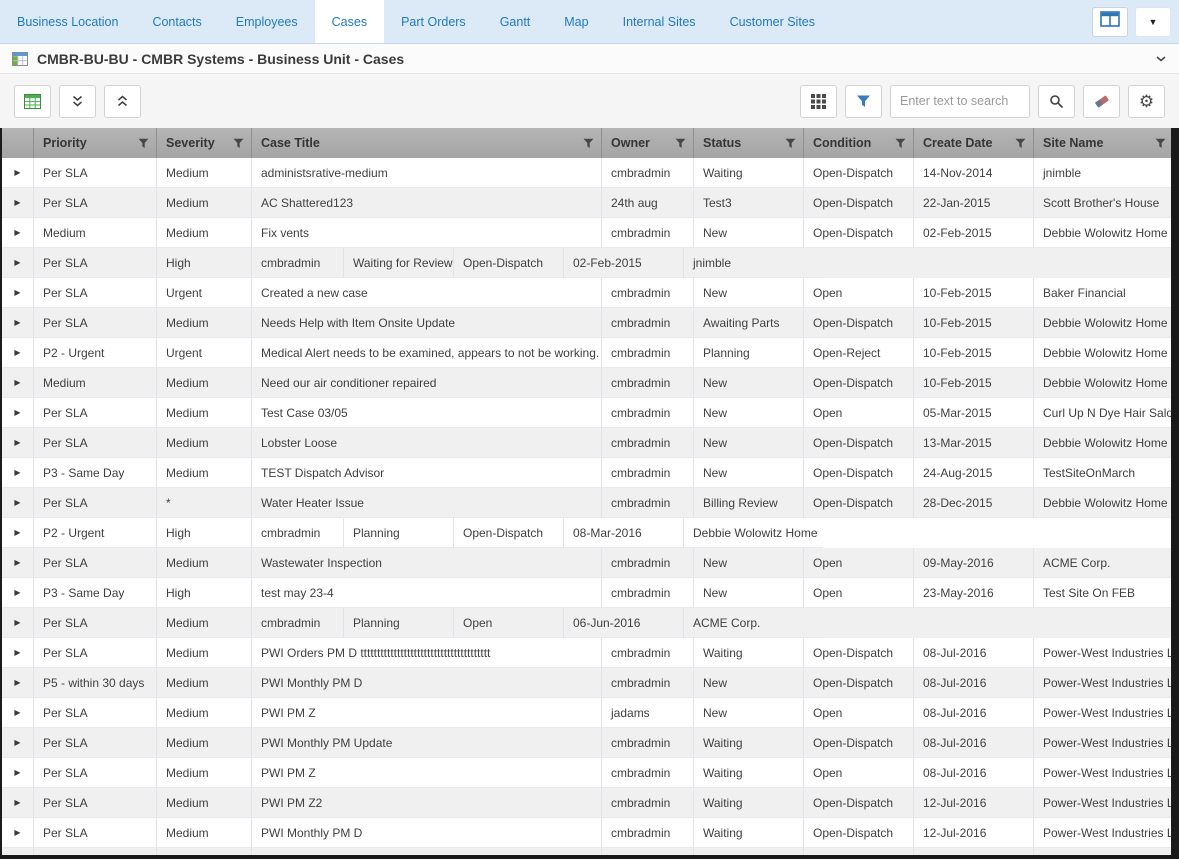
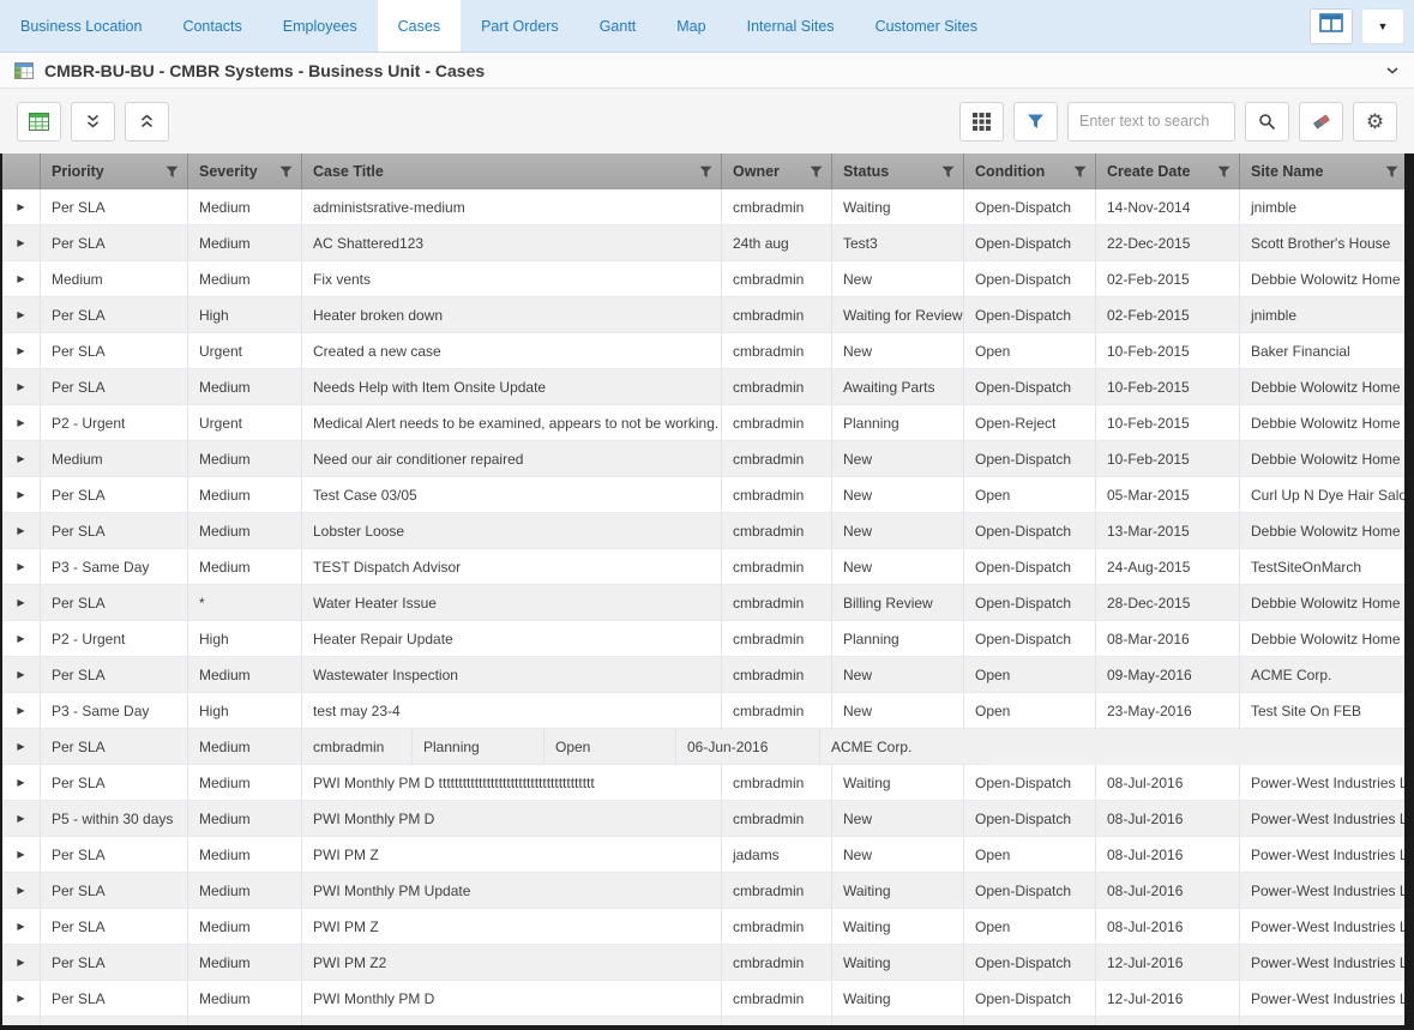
  Business Location
  Contacts
  Employees
  Cases
  Part Orders
  Gantt
  Map
  Internal Sites
  Customer Sites
  ▼
  CMBR-BU-BU - CMBR Systems - Business Unit - Cases
  Enter text to search
  ⚙
  Priority
  Severity
  Case Title
  Owner
  Status
  Condition
  Create Date
  Site Name
  ▶
  Per SLA
  Medium
  administsrative-medium
  cmbradmin
  Waiting
  Open-Dispatch
  14-Nov-2014
  jnimble
  ▶
  Per SLA
  Medium
  AC Shattered123
  24th aug
  Test3
  Open-Dispatch
- 22-Jan-2015
+ 22-Dec-2015
  Scott Brother's House
  ▶
  Medium
  Medium
  Fix vents
  cmbradmin
  New
  Open-Dispatch
  02-Feb-2015
  Debbie Wolowitz Home
  ▶
  Per SLA
  High
+ Heater broken down
  cmbradmin
  Waiting for Review
  Open-Dispatch
  02-Feb-2015
  jnimble
  ▶
  Per SLA
  Urgent
  Created a new case
  cmbradmin
  New
  Open
  10-Feb-2015
  Baker Financial
  ▶
  Per SLA
  Medium
  Needs Help with Item Onsite Update
  cmbradmin
  Awaiting Parts
  Open-Dispatch
  10-Feb-2015
  Debbie Wolowitz Home
  ▶
  P2 - Urgent
  Urgent
  Medical Alert needs to be examined, appears to not be working.
  cmbradmin
  Planning
  Open-Reject
  10-Feb-2015
  Debbie Wolowitz Home
  ▶
  Medium
  Medium
  Need our air conditioner repaired
  cmbradmin
  New
  Open-Dispatch
  10-Feb-2015
  Debbie Wolowitz Home
  ▶
  Per SLA
  Medium
  Test Case 03/05
  cmbradmin
  New
  Open
  05-Mar-2015
  Curl Up N Dye Hair Salo
  ▶
  Per SLA
  Medium
  Lobster Loose
  cmbradmin
  New
  Open-Dispatch
  13-Mar-2015
  Debbie Wolowitz Home
  ▶
  P3 - Same Day
  Medium
  TEST Dispatch Advisor
  cmbradmin
  New
  Open-Dispatch
  24-Aug-2015
  TestSiteOnMarch
  ▶
  Per SLA
  *
  Water Heater Issue
  cmbradmin
  Billing Review
  Open-Dispatch
  28-Dec-2015
  Debbie Wolowitz Home
  ▶
  P2 - Urgent
  High
+ Heater Repair Update
  cmbradmin
  Planning
  Open-Dispatch
  08-Mar-2016
  Debbie Wolowitz Home
  ▶
  Per SLA
  Medium
  Wastewater Inspection
  cmbradmin
  New
  Open
  09-May-2016
  ACME Corp.
  ▶
  P3 - Same Day
  High
  test may 23-4
  cmbradmin
  New
  Open
  23-May-2016
  Test Site On FEB
  ▶
  Per SLA
  Medium
  cmbradmin
  Planning
  Open
  06-Jun-2016
  ACME Corp.
  ▶
  Per SLA
  Medium
- PWI Orders PM D ttttttttttttttttttttttttttttttttttttttt
+ PWI Monthly PM D ttttttttttttttttttttttttttttttttttttttt
  cmbradmin
  Waiting
  Open-Dispatch
  08-Jul-2016
  Power-West Industries
  ▶
  P5 - within 30 days
  Medium
  PWI Monthly PM D
  cmbradmin
  New
  Open-Dispatch
  08-Jul-2016
  Power-West Industries
  ▶
  Per SLA
  Medium
  PWI PM Z
  jadams
  New
  Open
  08-Jul-2016
  Power-West Industries
  ▶
  Per SLA
  Medium
  PWI Monthly PM Update
  cmbradmin
  Waiting
  Open-Dispatch
  08-Jul-2016
  Power-West Industries
  ▶
  Per SLA
  Medium
  PWI PM Z
  cmbradmin
  Waiting
  Open
  08-Jul-2016
  Power-West Industries
  ▶
  Per SLA
  Medium
  PWI PM Z2
  cmbradmin
  Waiting
  Open-Dispatch
  12-Jul-2016
  Power-West Industries
  ▶
  Per SLA
  Medium
  PWI Monthly PM D
  cmbradmin
  Waiting
  Open-Dispatch
  12-Jul-2016
  Power-West Industries
